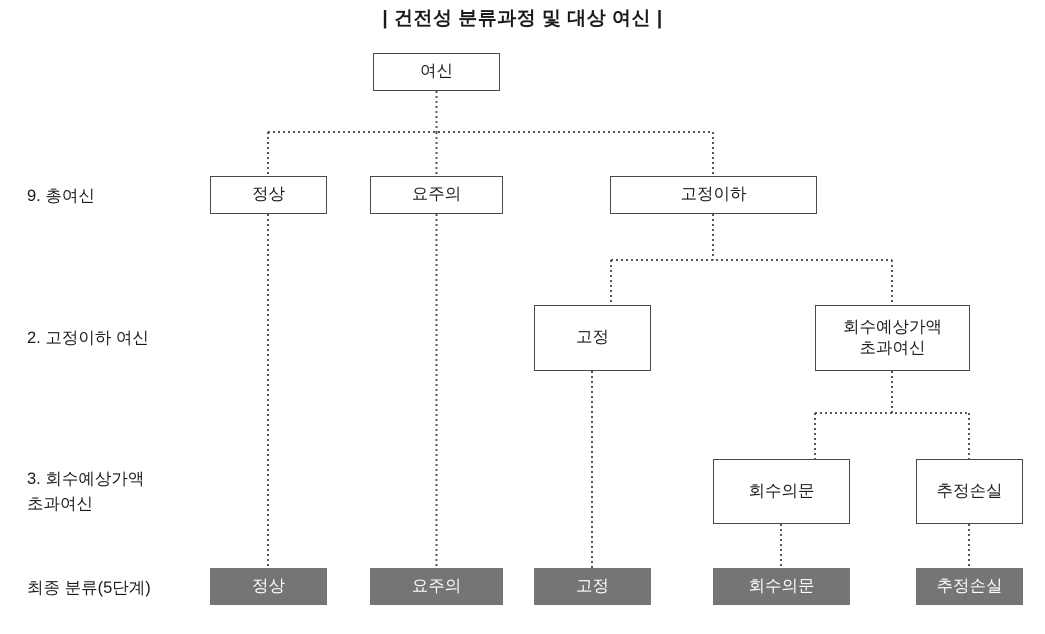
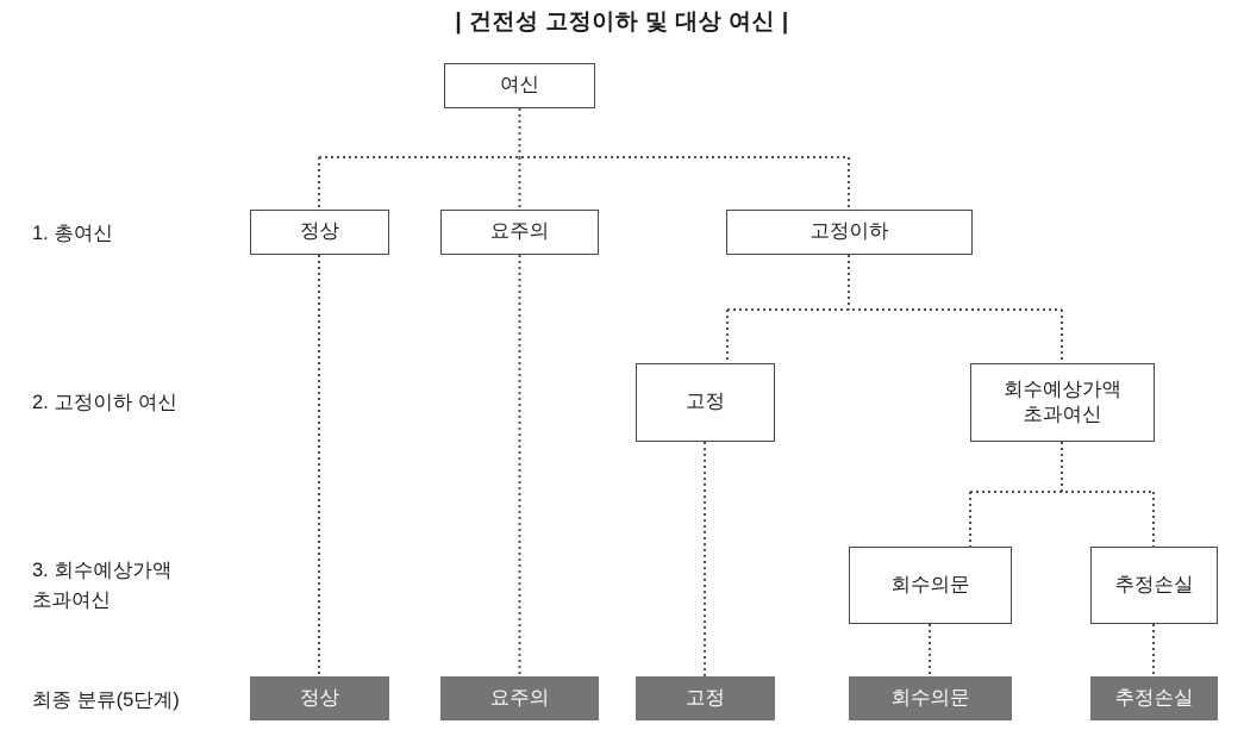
- | 건전성 분류과정 및 대상 여신 |
+ | 건전성 고정이하 및 대상 여신 |
- 9. 총여신
+ 1. 총여신
  2. 고정이하 여신
  3. 회수예상가액
  초과여신
  최종 분류(5단계)
  여신
  정상
  요주의
  고정이하
  고정
  회수예상가액
  초과여신
  회수의문
  추정손실
  정상
  요주의
  고정
  회수의문
  추정손실
